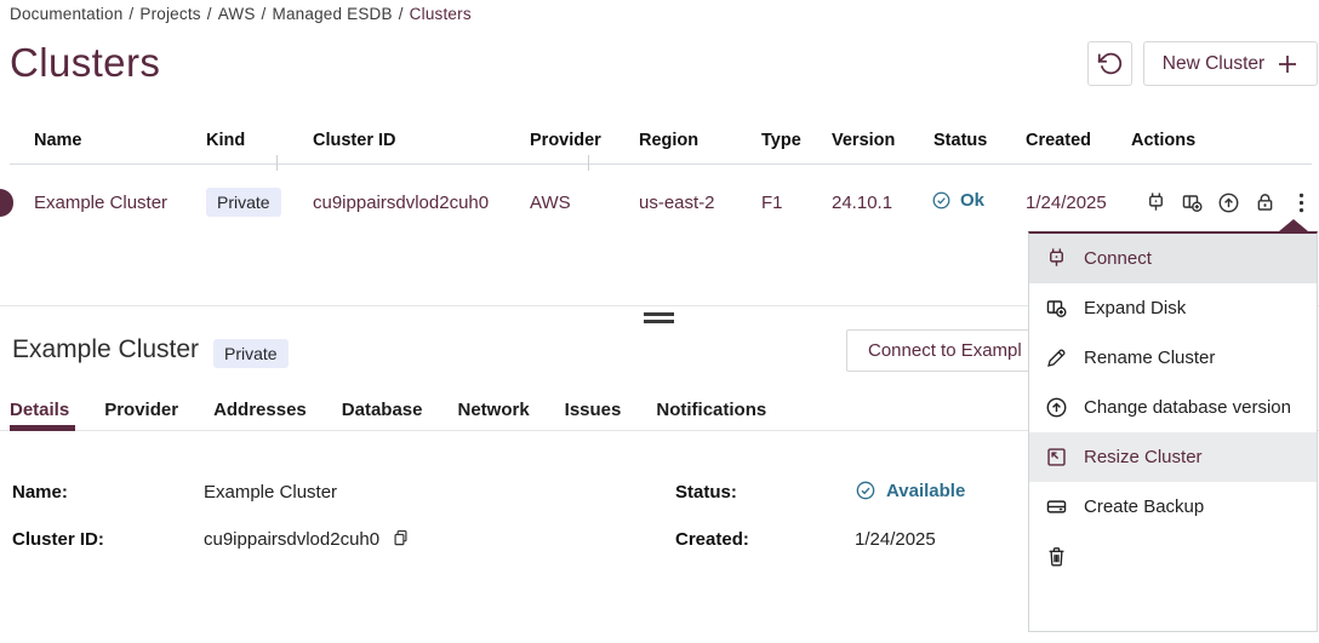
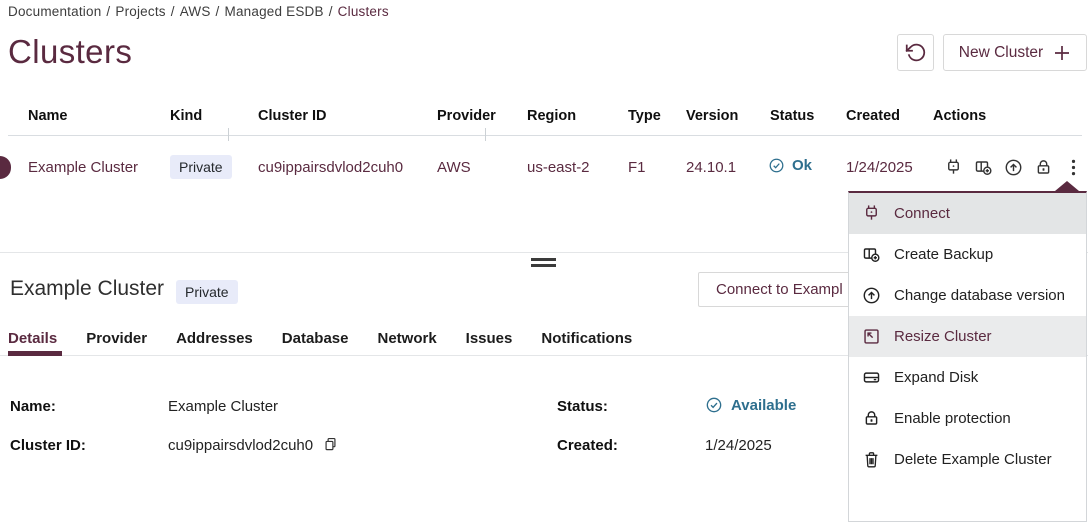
  Documentation / Projects / AWS / Managed ESDB / Clusters
  Clusters
  New Cluster
  Name
  Kind
  Cluster ID
  Provider
  Region
  Type
  Version
  Status
  Created
  Actions
  Example Cluster
  Private
  cu9ippairsdvlod2cuh0
  AWS
  us-east-2
  F1
  24.10.1
  Ok
  1/24/2025
  Example Cluster
  Private
  Connect to Exampl
  Details
  Provider
  Addresses
  Database
  Network
  Issues
  Notifications
  Name:
  Example Cluster
  Status:
  Available
  Cluster ID:
  cu9ippairsdvlod2cuh0
  Created:
  1/24/2025
  Connect
- Expand Disk
+ Create Backup
- Rename Cluster
  Change database version
  Resize Cluster
- Create Backup
+ Expand Disk
+ Enable protection
+ Delete Example Cluster
